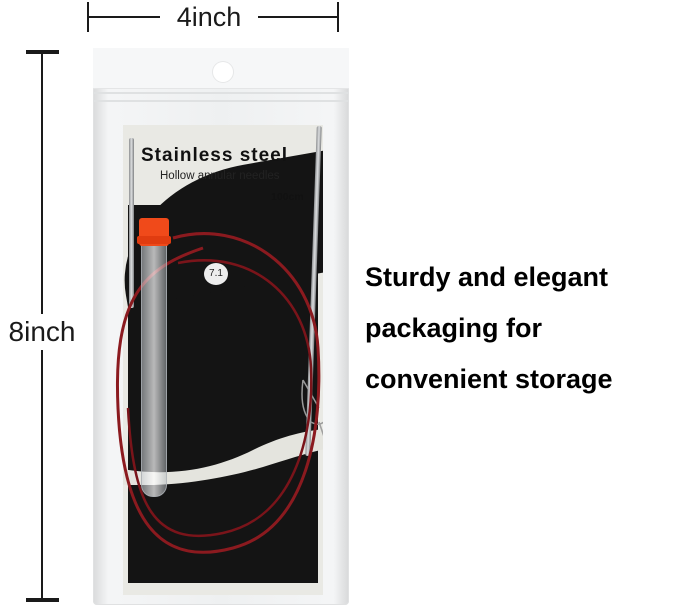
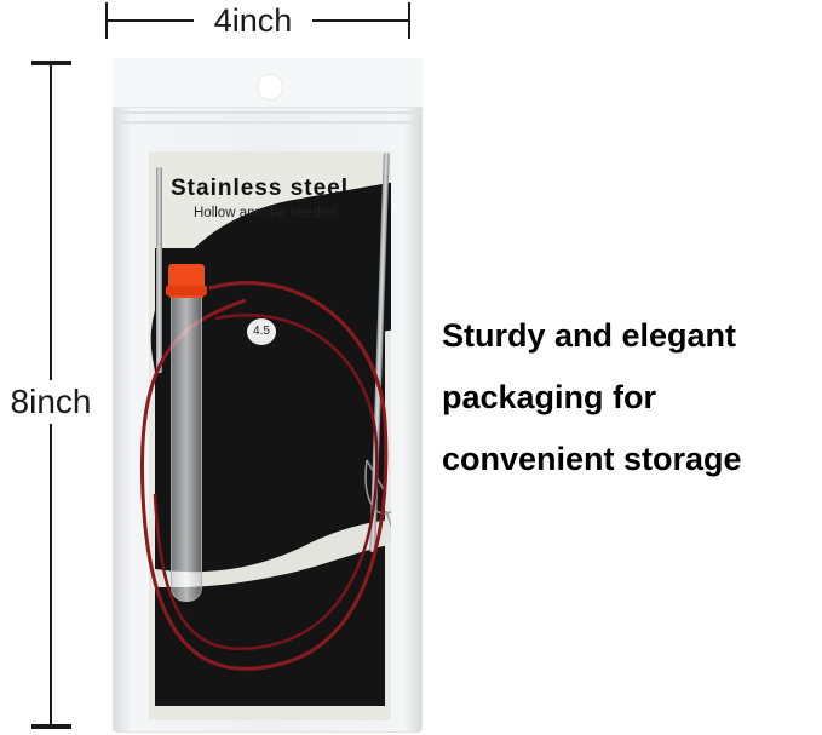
  4inch
  8inch
  Stainless steel
  Hollow annular needles
- 7.1
+ 4.5
  Sturdy and elegant
  packaging for
  convenient storage
